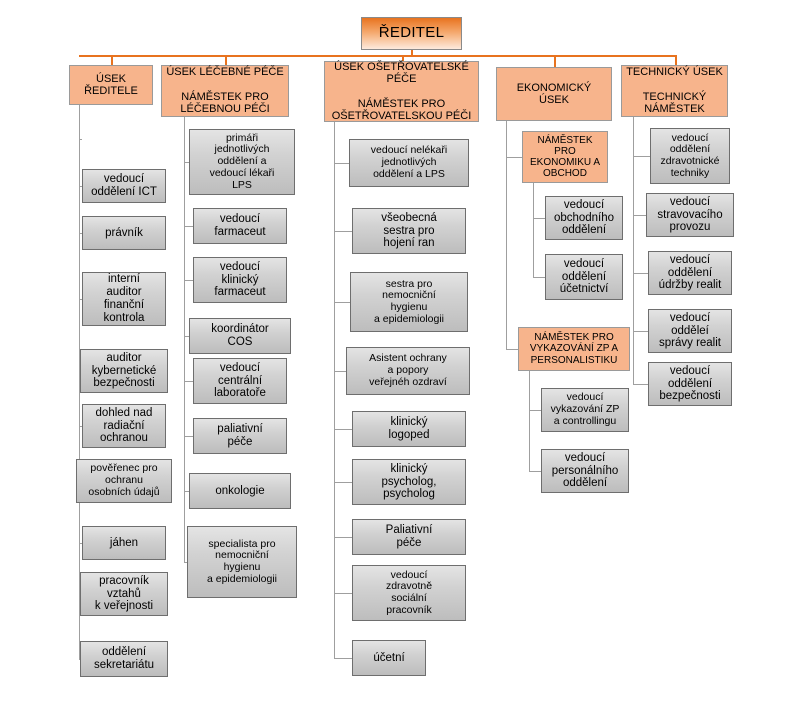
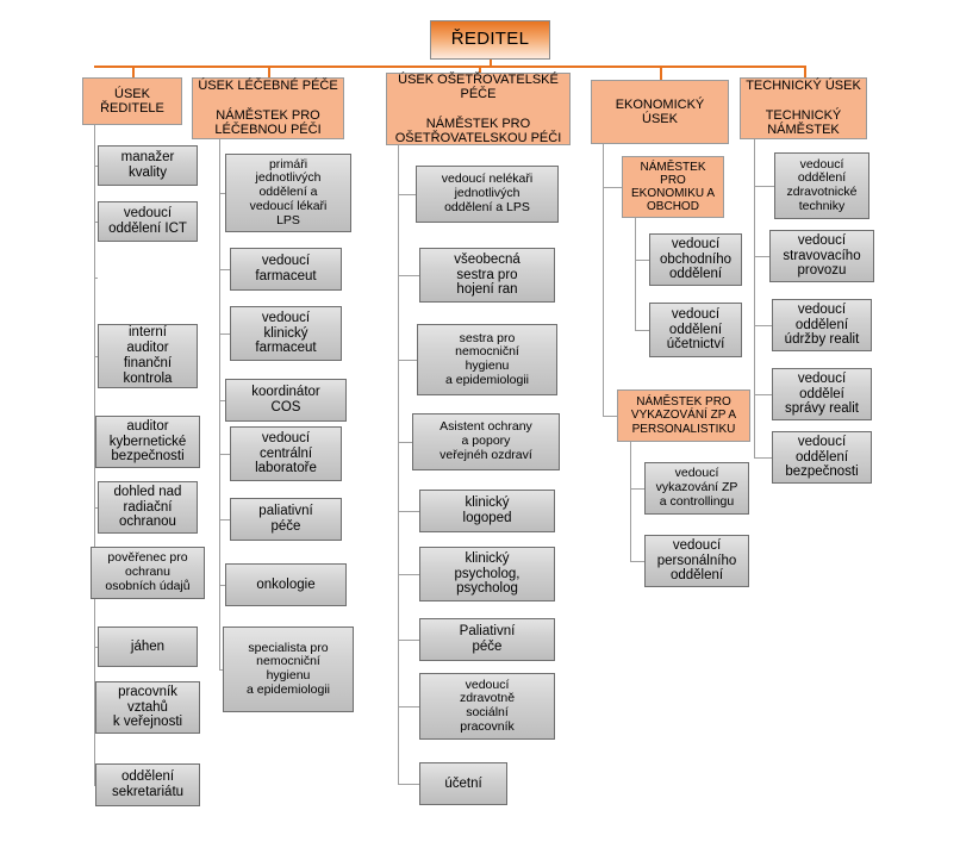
  ŘEDITEL
  ÚSEK
  ŘEDITELE
+ manažer
+ kvality
  vedoucí
  oddělení ICT
- právník
  interní
  auditor
  finanční
  kontrola
  auditor
  kybernetické
  bezpečnosti
  dohled nad
  radiační
  ochranou
  pověřenec pro
  ochranu
  osobních údajů
  jáhen
  pracovník
  vztahů
  k veřejnosti
  oddělení
  sekretariátu
  ÚSEK LÉČEBNÉ PÉČE
  NÁMĚSTEK PRO
  LÉČEBNOU PÉČI
  primáři
  jednotlivých
  oddělení a
  vedoucí lékaři
  LPS
  vedoucí
  farmaceut
  vedoucí
  klinický
  farmaceut
  koordinátor
  COS
  vedoucí
  centrální
  laboratoře
  paliativní
  péče
  onkologie
  specialista pro
  nemocniční
  hygienu
  a epidemiologii
  ÚSEK OŠETŘOVATELSKÉ
  PÉČE
  NÁMĚSTEK PRO
  OŠETŘOVATELSKOU PÉČI
  vedoucí nelékaři
  jednotlivých
  oddělení a LPS
  všeobecná
  sestra pro
  hojení ran
  sestra pro
  nemocniční
  hygienu
  a epidemiologii
  Asistent ochrany
  a popory
  veřejnéh ozdraví
  klinický
  logoped
  klinický
  psycholog,
  psycholog
  Paliativní
  péče
  vedoucí
  zdravotně
  sociální
  pracovník
  účetní
  EKONOMICKÝ
  ÚSEK
  NÁMĚSTEK
  PRO
  EKONOMIKU A
  OBCHOD
  vedoucí
  obchodního
  oddělení
  vedoucí
  oddělení
  účetnictví
  NÁMĚSTEK PRO
  VYKAZOVÁNÍ ZP A
  PERSONALISTIKU
  vedoucí
  vykazování ZP
  a controllingu
  vedoucí
  personálního
  oddělení
  TECHNICKÝ ÚSEK
  TECHNICKÝ
  NÁMĚSTEK
  vedoucí
  oddělení
  zdravotnické
  techniky
  vedoucí
  stravovacího
  provozu
  vedoucí
  oddělení
  údržby realit
  vedoucí
  odděleí
  správy realit
  vedoucí
  oddělení
  bezpečnosti
